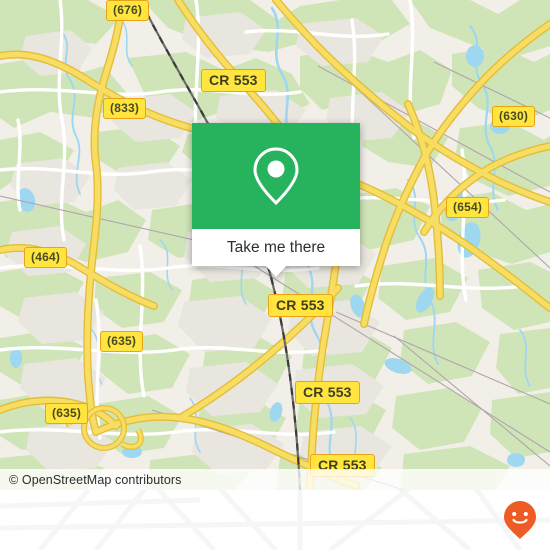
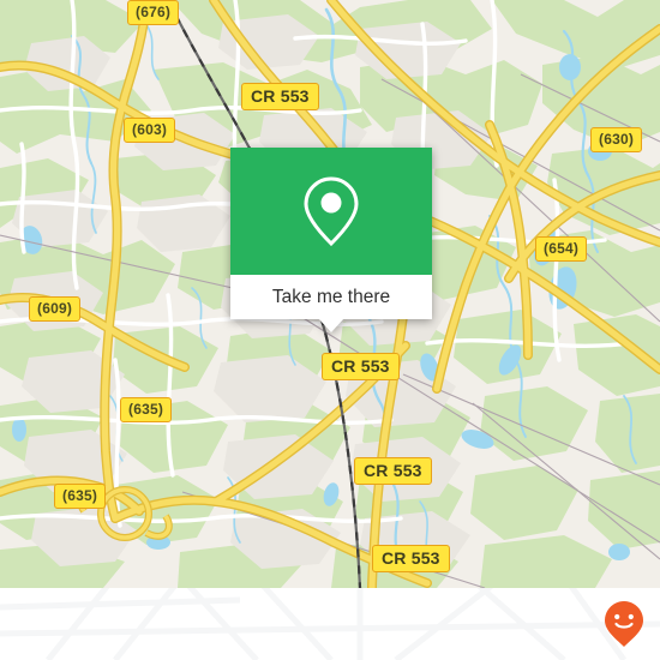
  (676)
  CR 553
- (833)
+ (603)
  (630)
  (654)
- (464)
+ (609)
  CR 553
  (635)
  CR 553
  (635)
  CR 553
  Take me there
- © OpenStreetMap contributors
